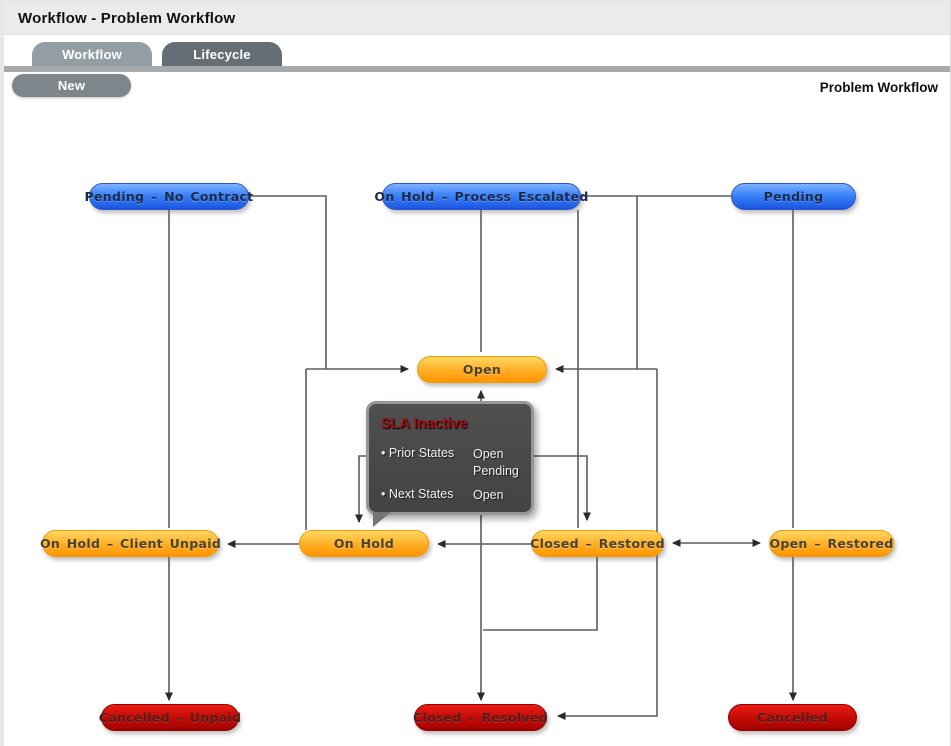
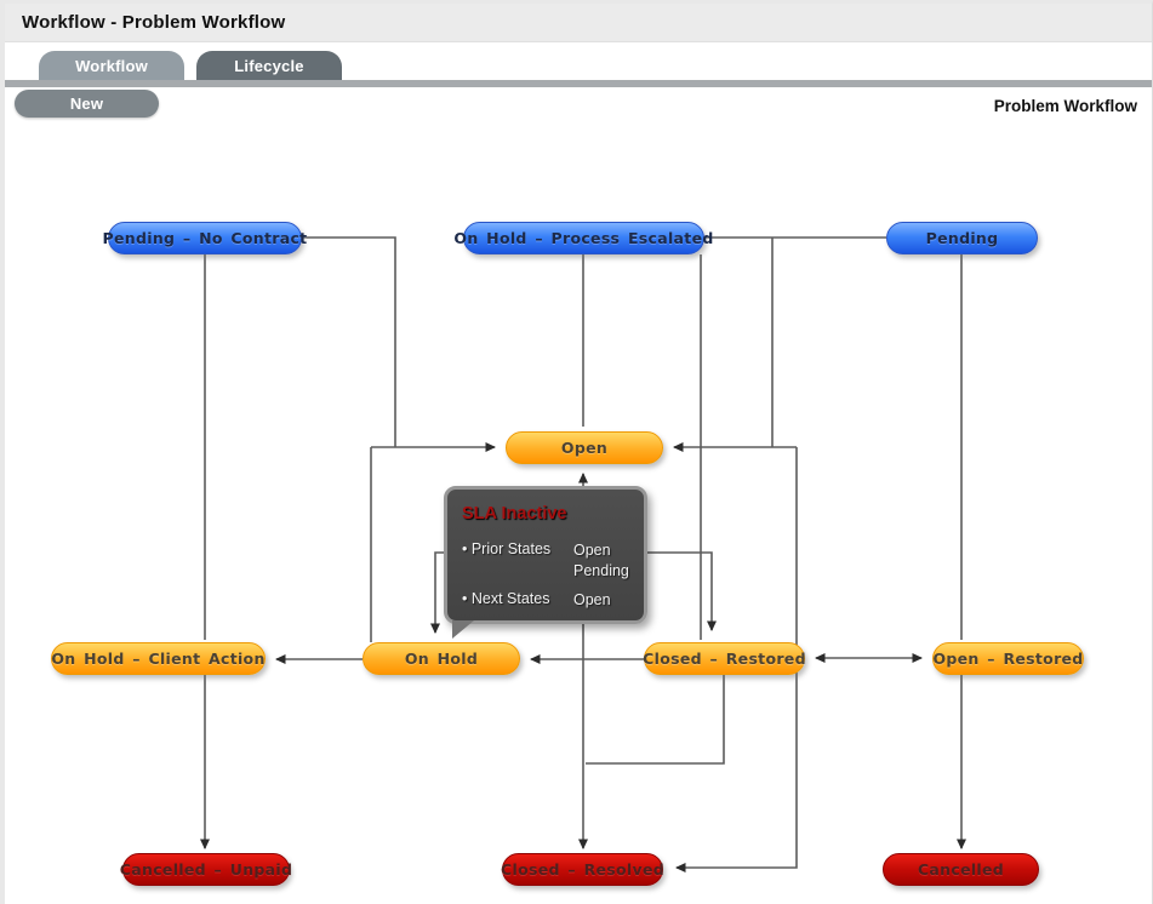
  Workflow - Problem Workflow
  Workflow
  Lifecycle
  New
  Problem Workflow
  Pending – No Contract
  On Hold – Process Escalated
  Pending
  Open
- On Hold – Client Unpaid
+ On Hold – Client Action
  On Hold
  Closed – Restored
  Open – Restored
  Cancelled – Unpaid
  Closed – Resolved
  Cancelled
  SLA Inactive
  • Prior States
  Open
  Pending
  • Next States
  Open
